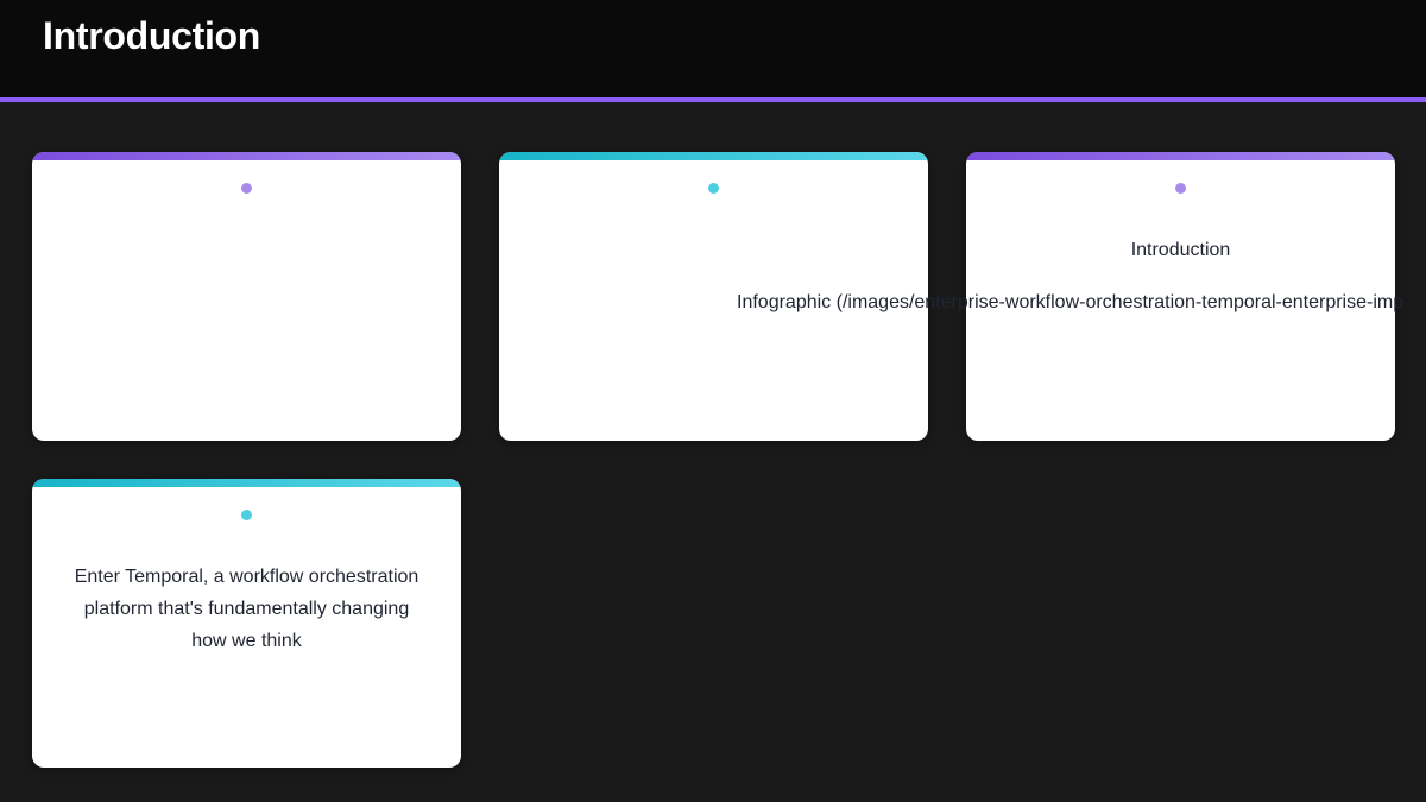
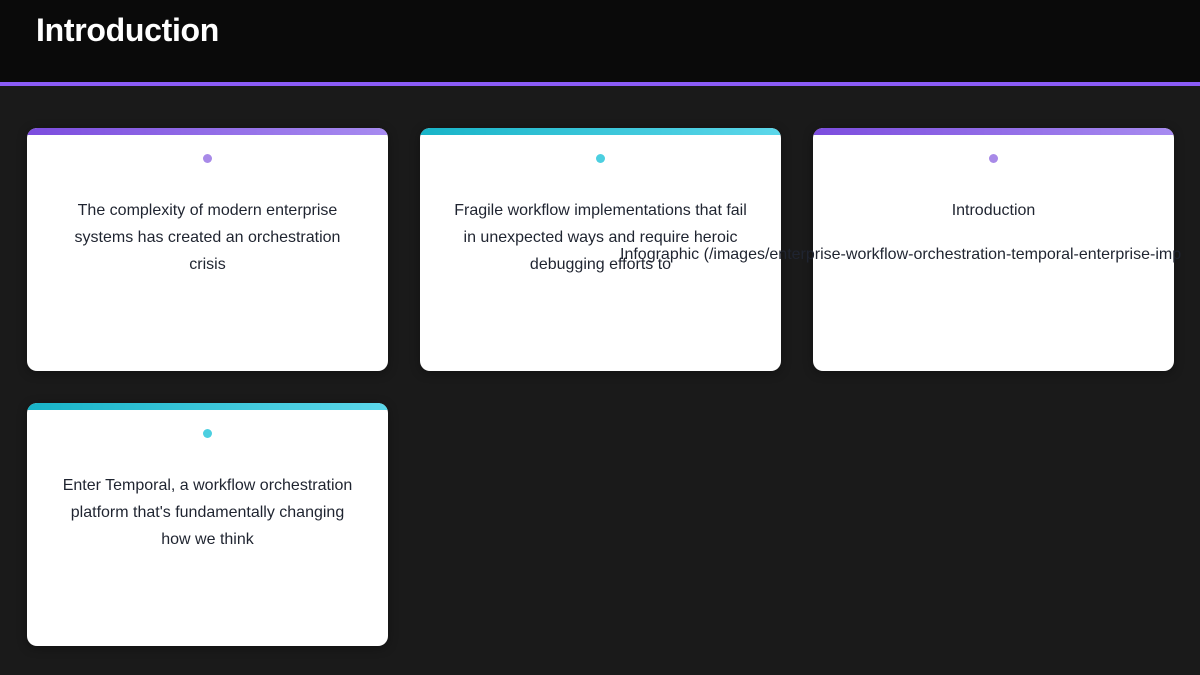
  Introduction
+ The complexity of modern enterprise systems has created an orchestration crisis
+ Fragile workflow implementations that fail in unexpected ways and require heroic debugging efforts to
  Introduction
  Enter Temporal, a workflow orchestration platform that's fundamentally changing how we think
  Infographic (/images/enterprise-workflow-orchestration-temporal-enterprise-imp
